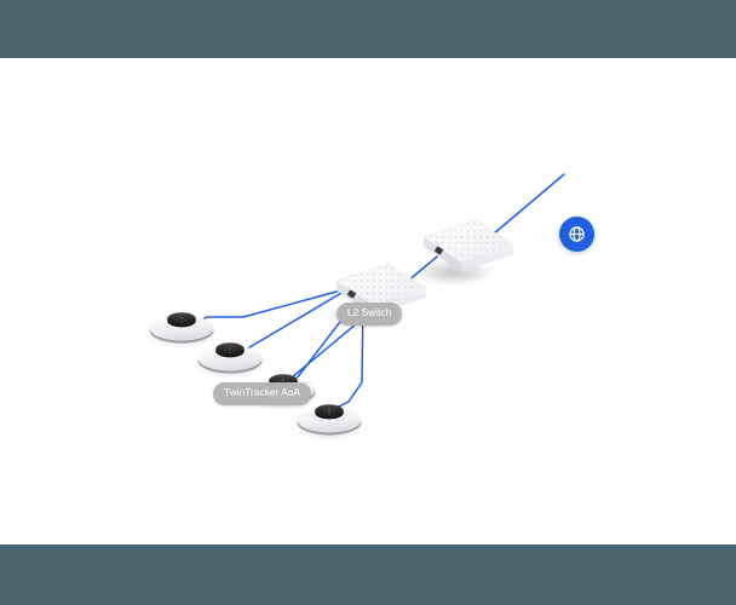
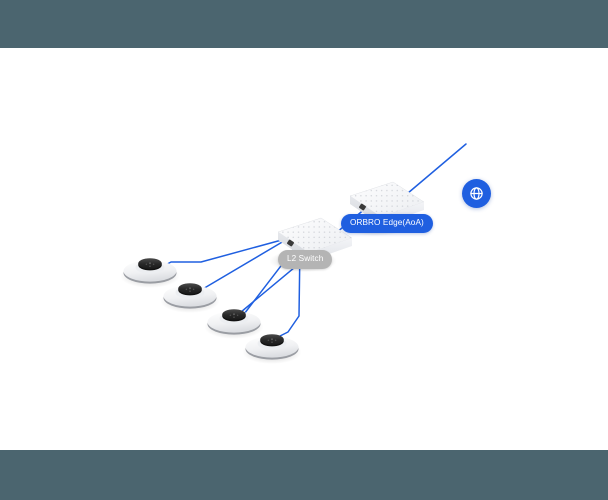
+ ORBRO Edge(AoA)
  L2 Switch
- TwinTracker AoA
